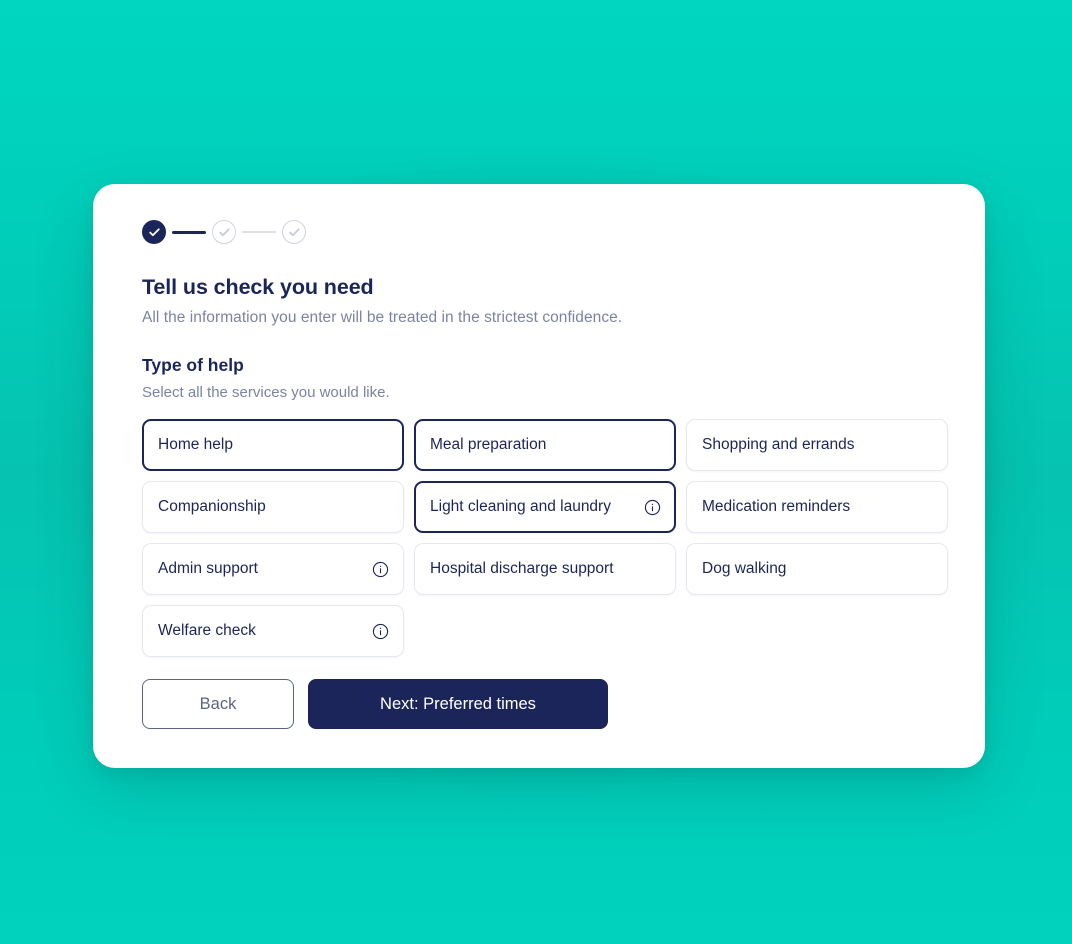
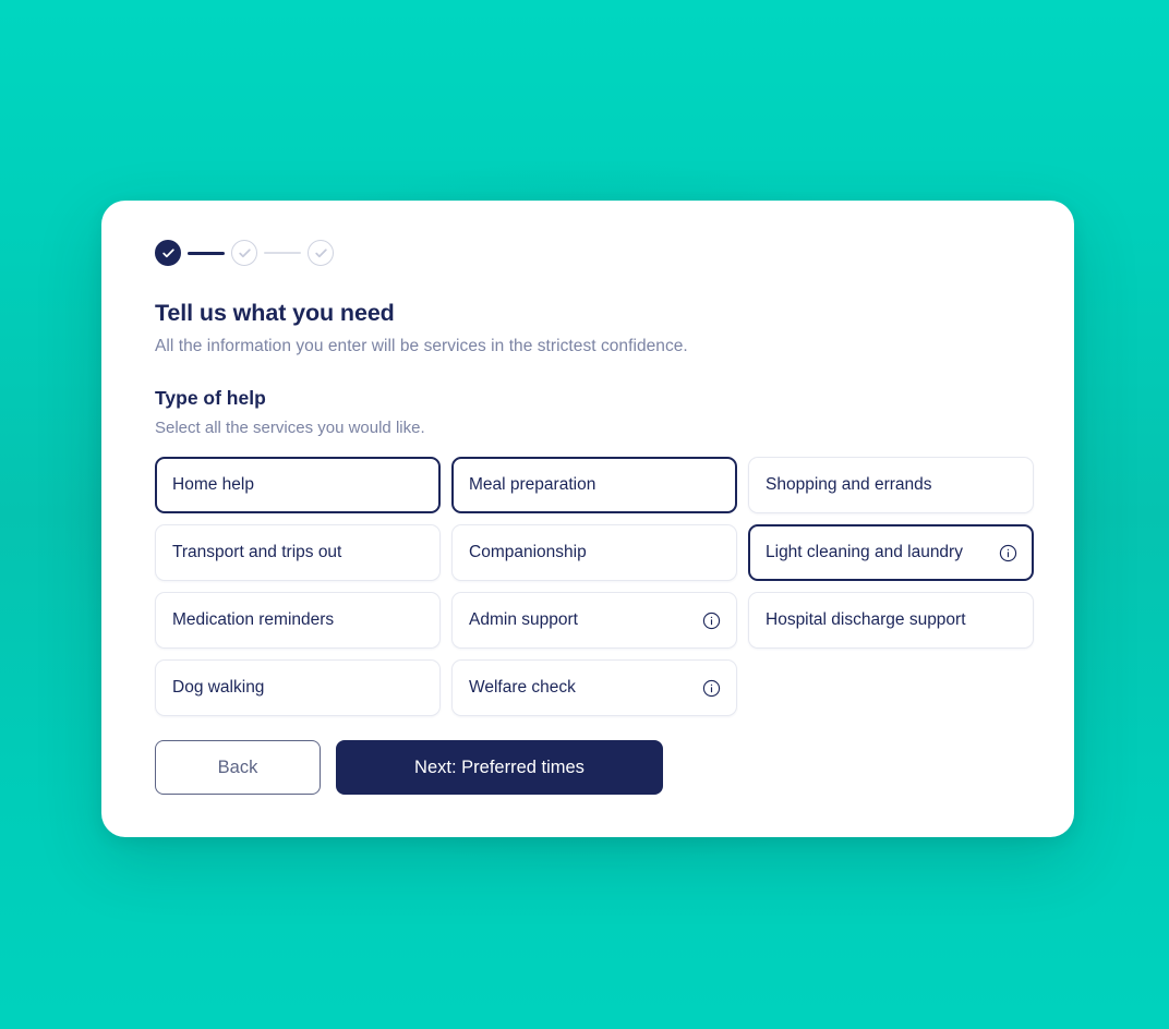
- Tell us check you need
+ Tell us what you need
- All the information you enter will be treated in the strictest confidence.
+ All the information you enter will be services in the strictest confidence.
  Type of help
  Select all the services you would like.
  Home help
  Meal preparation
  Shopping and errands
+ Transport and trips out
  Companionship
  Light cleaning and laundry
  Medication reminders
  Admin support
  Hospital discharge support
  Dog walking
  Welfare check
  Back
  Next: Preferred times
